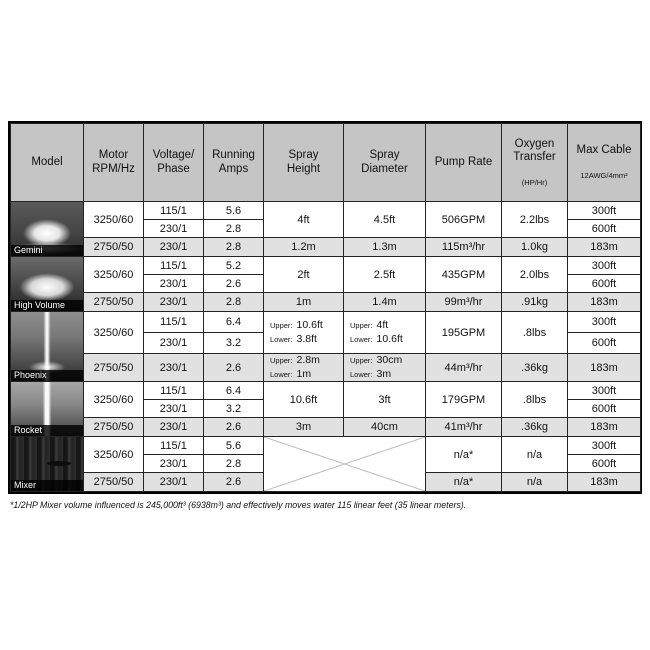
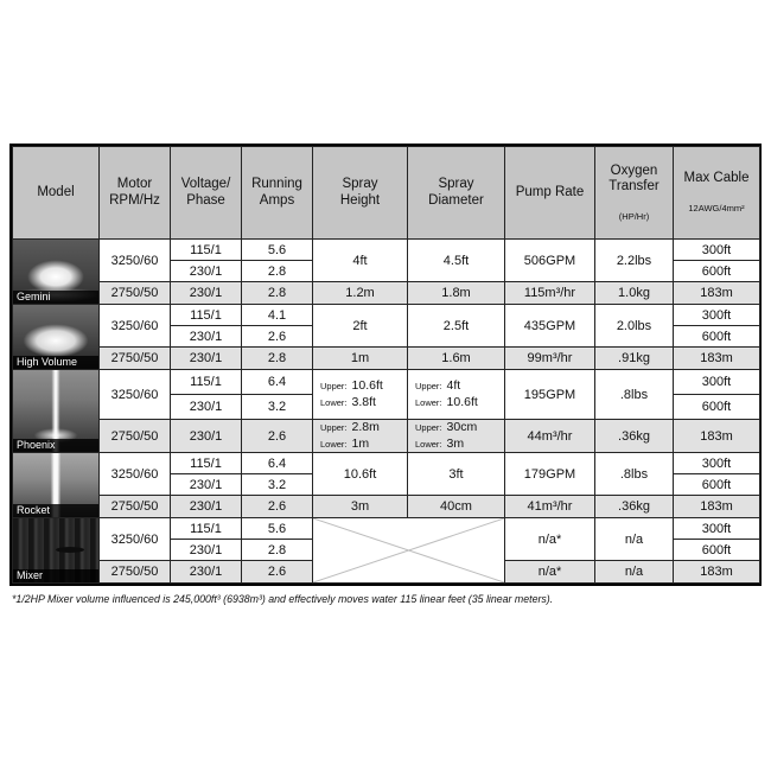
  Model	Motor RPM/Hz	Voltage/ Phase	Running Amps	Spray Height	Spray Diameter	Pump Rate	Oxygen Transfer (HP/Hr)	Max Cable 12AWG/4mm²
  Gemini	3250/60	115/1	5.6	4ft	4.5ft	506GPM	2.2lbs	300ft
  230/1	2.8	600ft
- 2750/50	230/1	2.8	1.2m	1.3m	115m³/hr	1.0kg	183m
+ 2750/50	230/1	2.8	1.2m	1.8m	115m³/hr	1.0kg	183m
- High Volume	3250/60	115/1	5.2	2ft	2.5ft	435GPM	2.0lbs	300ft
+ High Volume	3250/60	115/1	4.1	2ft	2.5ft	435GPM	2.0lbs	300ft
  230/1	2.6	600ft
- 2750/50	230/1	2.8	1m	1.4m	99m³/hr	.91kg	183m
+ 2750/50	230/1	2.8	1m	1.6m	99m³/hr	.91kg	183m
  Phoenix	3250/60	115/1	6.4	Upper: 10.6ftLower: 3.8ft	Upper: 4ftLower: 10.6ft	195GPM	.8lbs	300ft
  230/1	3.2	600ft
  2750/50	230/1	2.6	Upper: 2.8mLower: 1m	Upper: 30cmLower: 3m	44m³/hr	.36kg	183m
  Rocket	3250/60	115/1	6.4	10.6ft	3ft	179GPM	.8lbs	300ft
  230/1	3.2	600ft
  2750/50	230/1	2.6	3m	40cm	41m³/hr	.36kg	183m
  Mixer	3250/60	115/1	5.6		n/a*	n/a	300ft
  230/1	2.8	600ft
  2750/50	230/1	2.6	n/a*	n/a	183m
  *1/2HP Mixer volume influenced is 245,000ft³ (6938m³) and effectively moves water 115 linear feet (35 linear meters).
